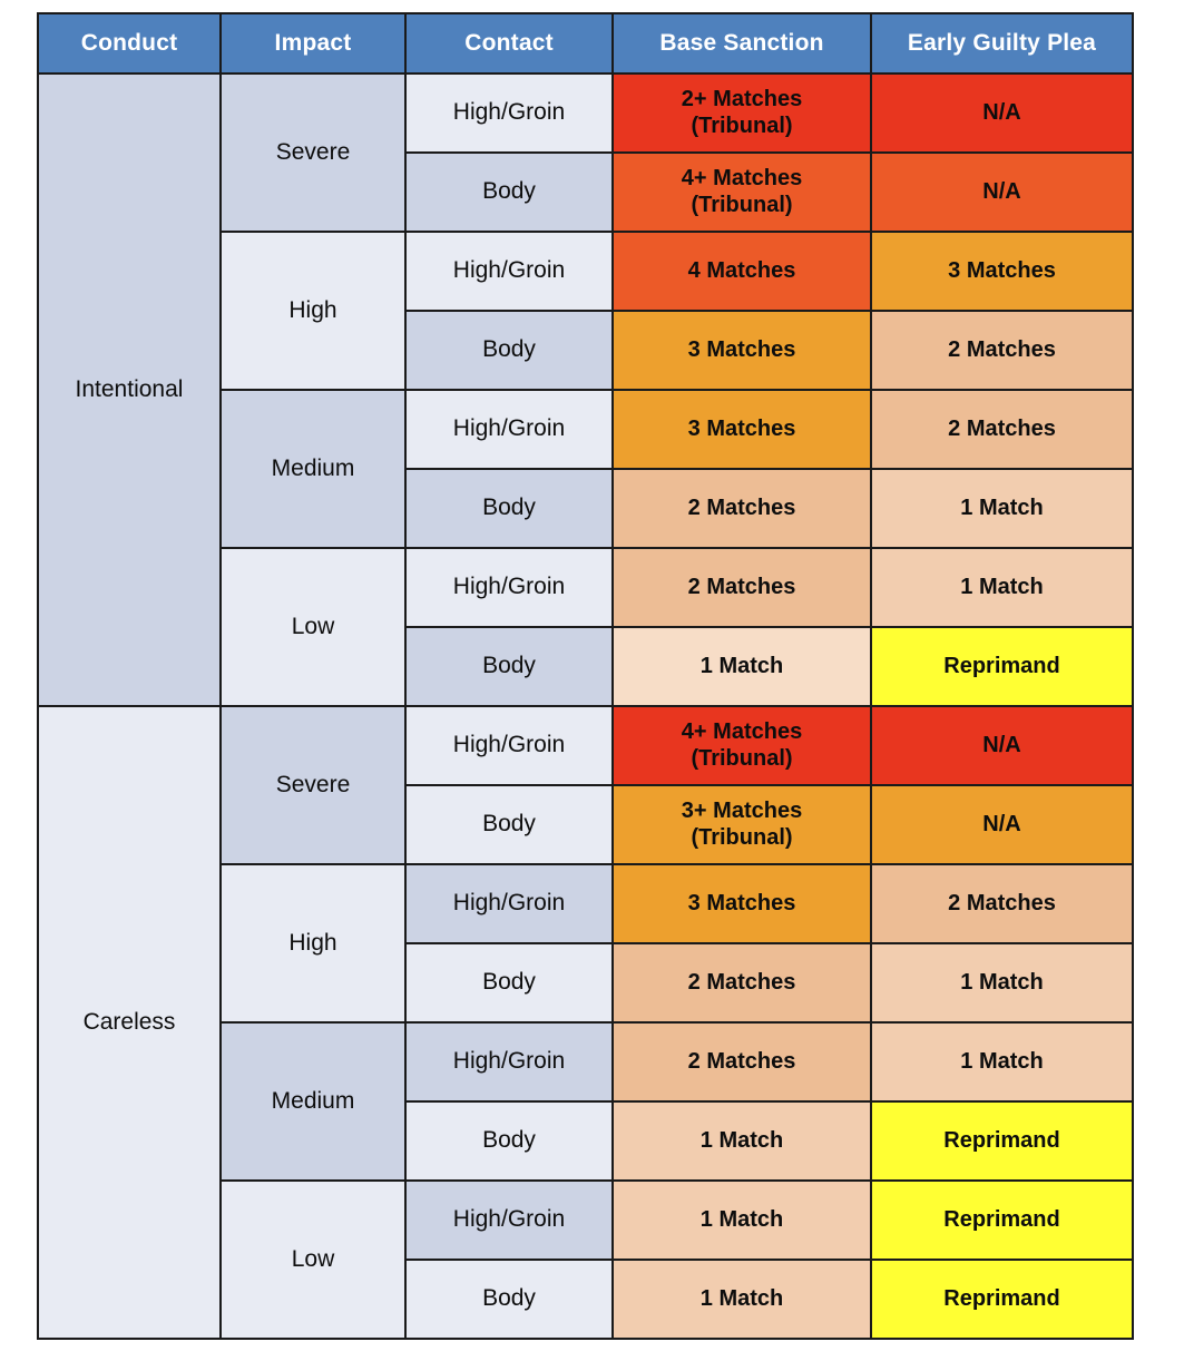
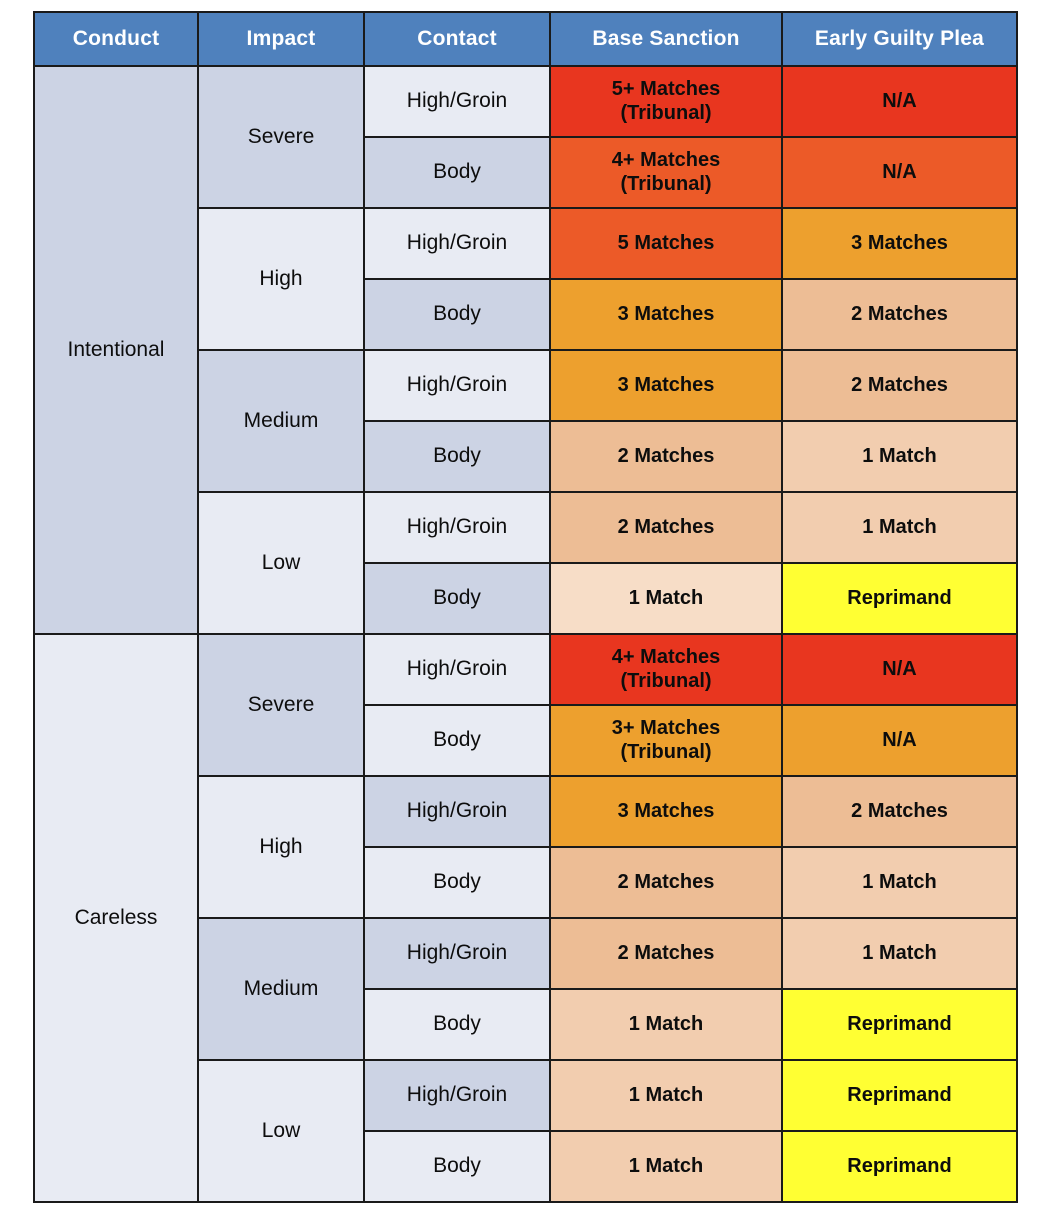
  Conduct	Impact	Contact	Base Sanction	Early Guilty Plea
- Intentional	Severe	High/Groin	2+ Matches (Tribunal)	N/A
+ Intentional	Severe	High/Groin	5+ Matches (Tribunal)	N/A
  Body	4+ Matches (Tribunal)	N/A
- High	High/Groin	4 Matches	3 Matches
+ High	High/Groin	5 Matches	3 Matches
  Body	3 Matches	2 Matches
  Medium	High/Groin	3 Matches	2 Matches
  Body	2 Matches	1 Match
  Low	High/Groin	2 Matches	1 Match
  Body	1 Match	Reprimand
  Careless	Severe	High/Groin	4+ Matches (Tribunal)	N/A
  Body	3+ Matches (Tribunal)	N/A
  High	High/Groin	3 Matches	2 Matches
  Body	2 Matches	1 Match
  Medium	High/Groin	2 Matches	1 Match
  Body	1 Match	Reprimand
  Low	High/Groin	1 Match	Reprimand
  Body	1 Match	Reprimand
